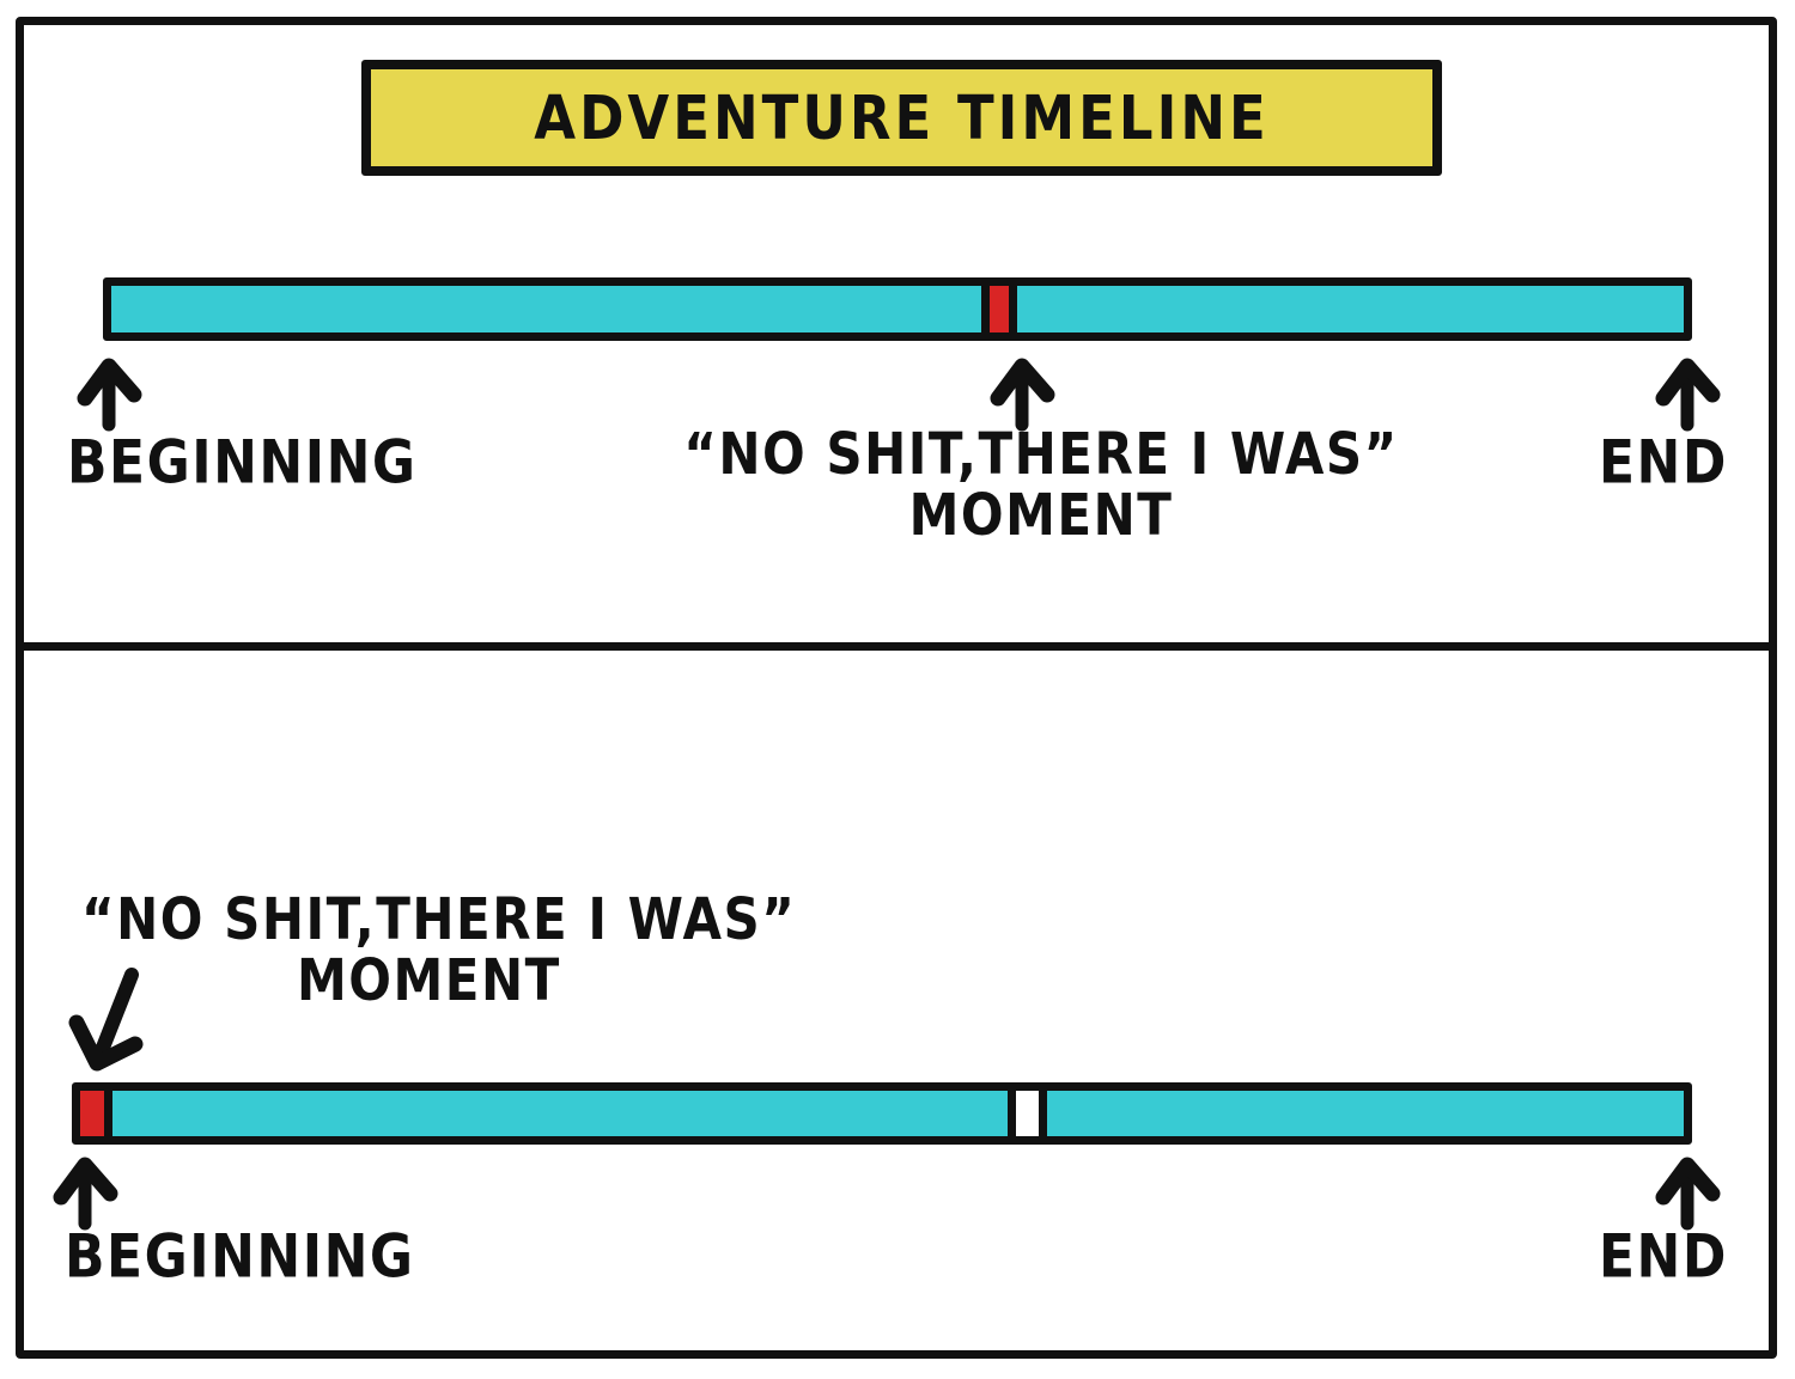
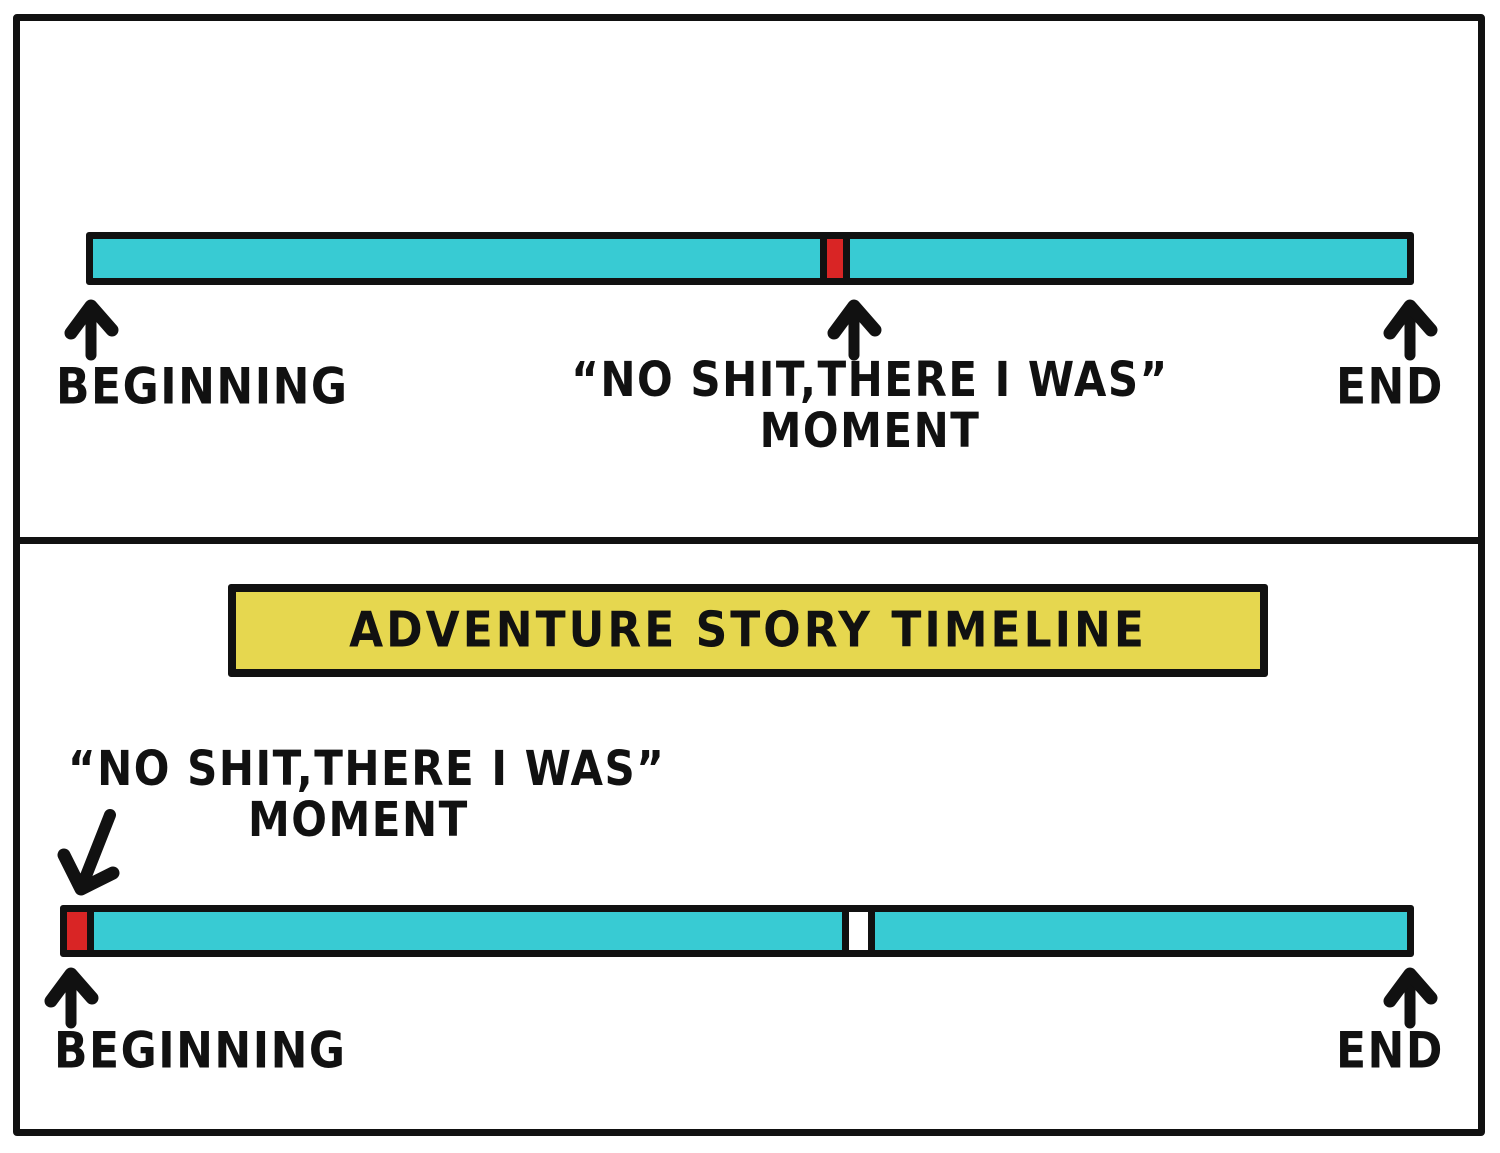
- ADVENTURE TIMELINE
  BEGINNING
  “NO SHIT,THERE I WAS”
  MOMENT
  END
+ ADVENTURE STORY TIMELINE
  “NO SHIT,THERE I WAS”
  MOMENT
  BEGINNING
  END
